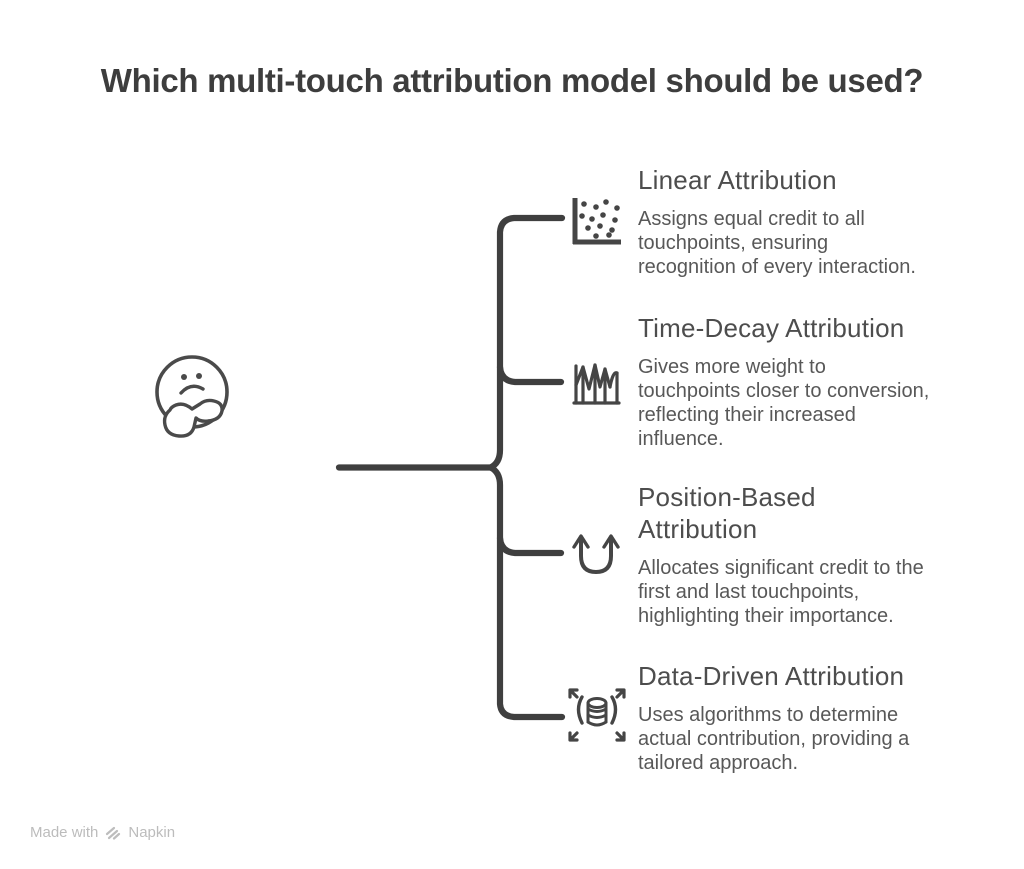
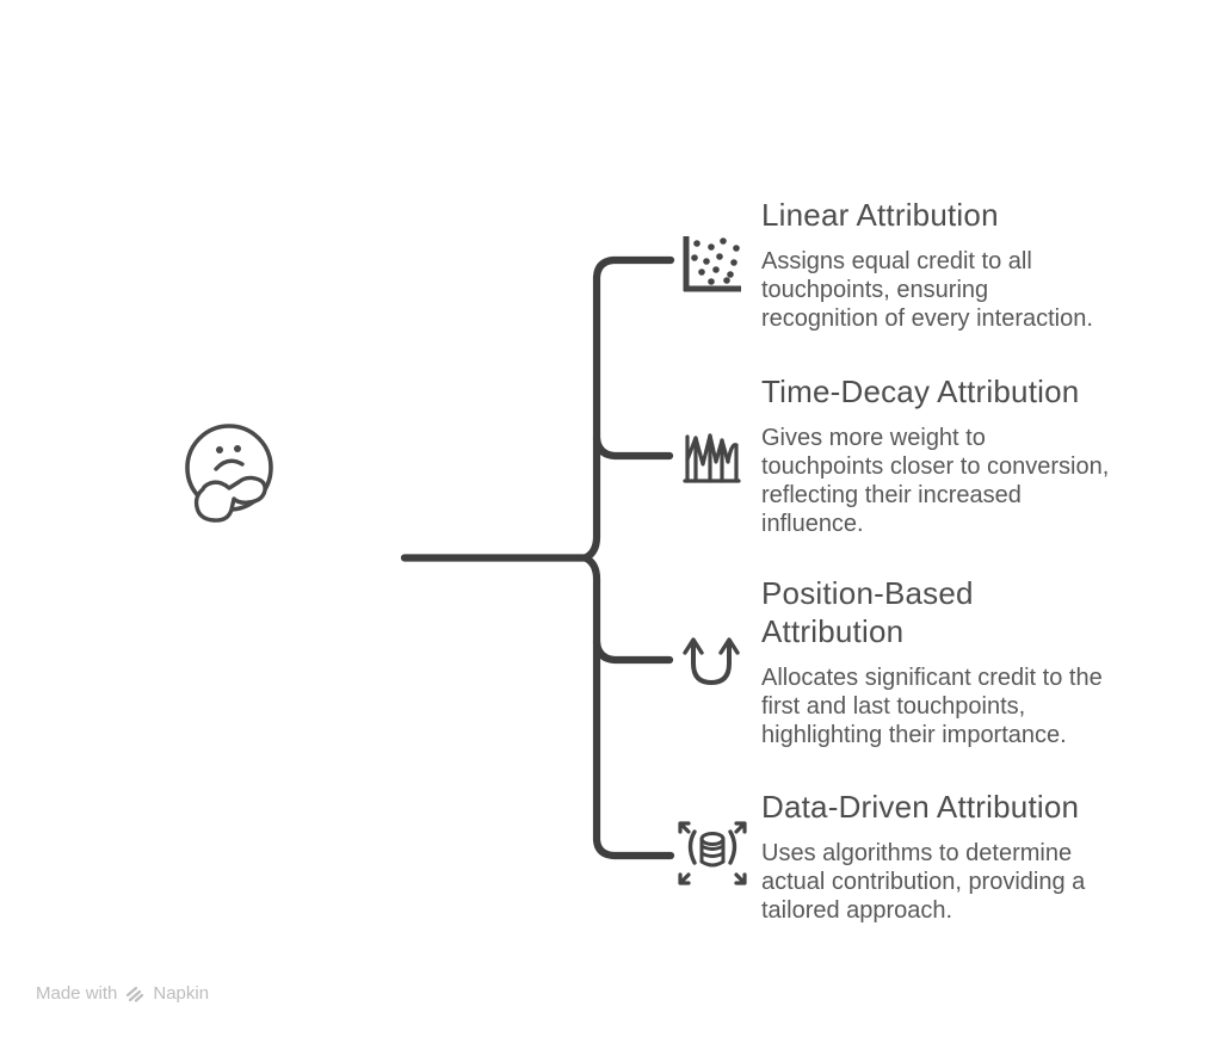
- Which multi-touch attribution model should be used?
  Linear Attribution
  Assigns equal credit to all
  touchpoints, ensuring
  recognition of every interaction.
  Time-Decay Attribution
  Gives more weight to
  touchpoints closer to conversion,
  reflecting their increased
  influence.
  Position-Based Attribution
  Allocates significant credit to the
  first and last touchpoints,
  highlighting their importance.
  Data-Driven Attribution
  Uses algorithms to determine
  actual contribution, providing a
  tailored approach.
  Made with
  Napkin
